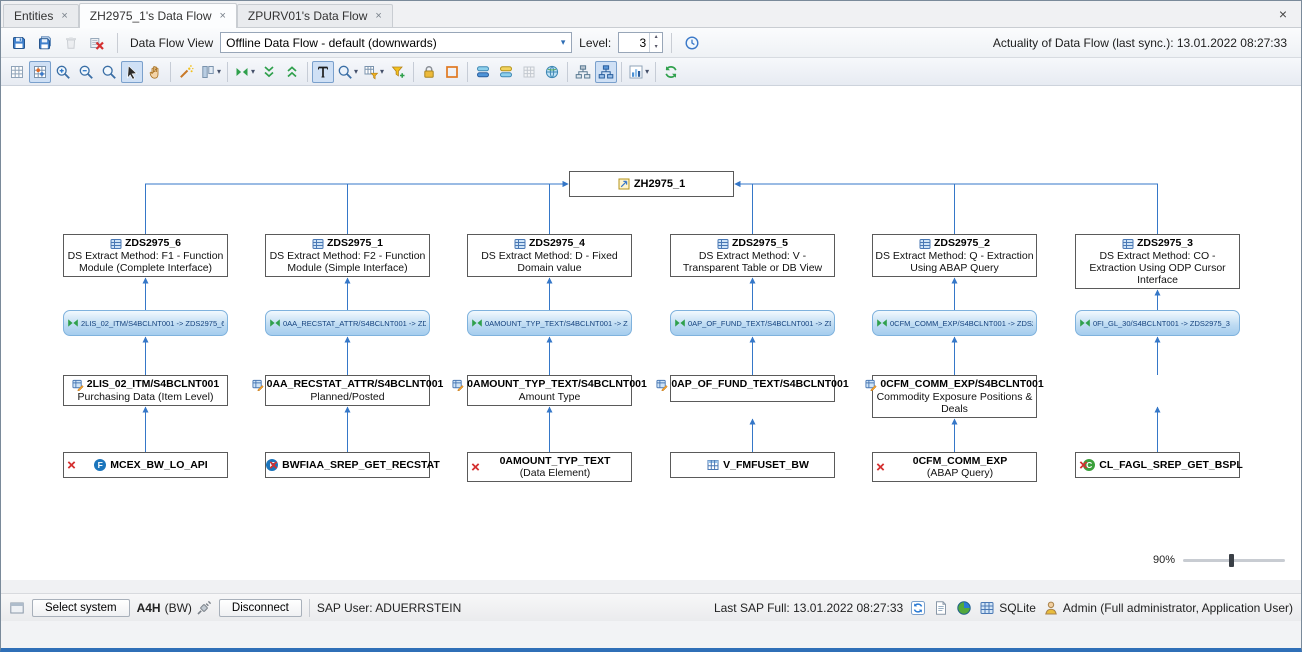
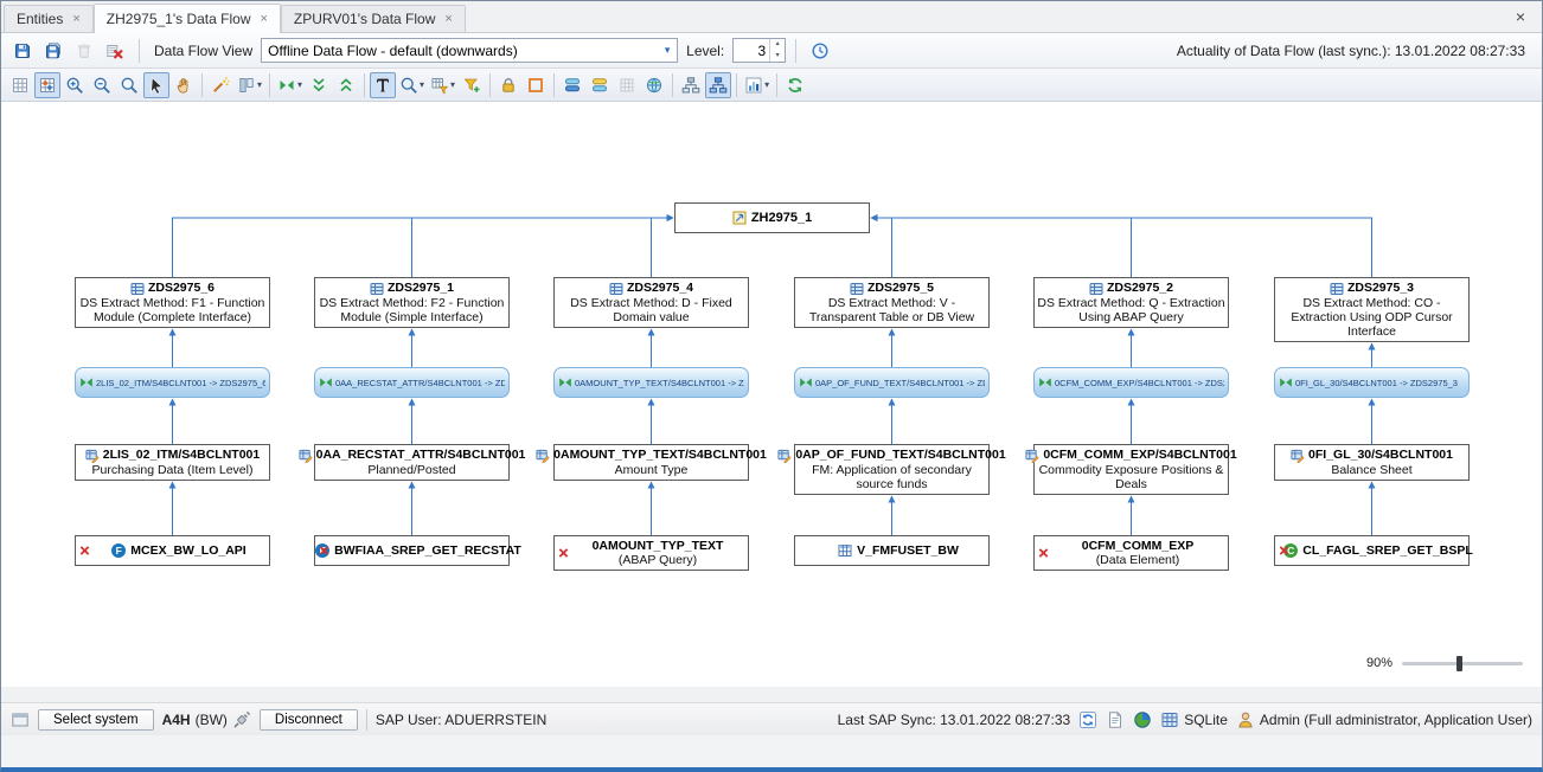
  Entities
  ×
  ZH2975_1's Data Flow
  ×
  ZPURV01's Data Flow
  ×
  ×
  Data Flow View
  Offline Data Flow - default (downwards)
  ▾
  Level:
  3
  Actuality of Data Flow (last sync.): 13.01.2022 08:27:33
  ▾
  ▾
  ▾
  ▾
  ▾
  ZH2975_1
  ZDS2975_6
  DS Extract Method: F1 - Function Module (Complete Interface)
  2LIS_02_ITM/S4BCLNT001 -> ZDS2975_6
  2LIS_02_ITM/S4BCLNT001
  Purchasing Data (Item Level)
  F
  MCEX_BW_LO_API
  ZDS2975_1
  DS Extract Method: F2 - Function Module (Simple Interface)
  0AA_RECSTAT_ATTR/S4BCLNT001 -> ZD
  0AA_RECSTAT_ATTR/S4BCLNT001
  Planned/Posted
  F
  BWFIAA_SREP_GET_RECSTAT
  ZDS2975_4
  DS Extract Method: D - Fixed Domain value
  0AMOUNT_TYP_TEXT/S4BCLNT001 -> Z
  0AMOUNT_TYP_TEXT/S4BCLNT001
  Amount Type
  0AMOUNT_TYP_TEXT
- (Data Element)
+ (ABAP Query)
  ZDS2975_5
  DS Extract Method: V - Transparent Table or DB View
  0AP_OF_FUND_TEXT/S4BCLNT001 -> Z
  0AP_OF_FUND_TEXT/S4BCLNT001
+ FM: Application of secondary source funds
  V_FMFUSET_BW
  ZDS2975_2
  DS Extract Method: Q - Extraction Using ABAP Query
  0CFM_COMM_EXP/S4BCLNT001 -> ZDS
  0CFM_COMM_EXP/S4BCLNT001
  Commodity Exposure Positions & Deals
  0CFM_COMM_EXP
- (ABAP Query)
+ (Data Element)
  ZDS2975_3
  DS Extract Method: CO - Extraction Using ODP Cursor Interface
  0FI_GL_30/S4BCLNT001 -> ZDS2975_3
+ 0FI_GL_30/S4BCLNT001
+ Balance Sheet
  C
  CL_FAGL_SREP_GET_BSPL
  90%
  Select system
  A4H
  (BW)
  Disconnect
  SAP User: ADUERRSTEIN
- Last SAP Full: 13.01.2022 08:27:33
+ Last SAP Sync: 13.01.2022 08:27:33
  SQLite
  Admin (Full administrator, Application User)
